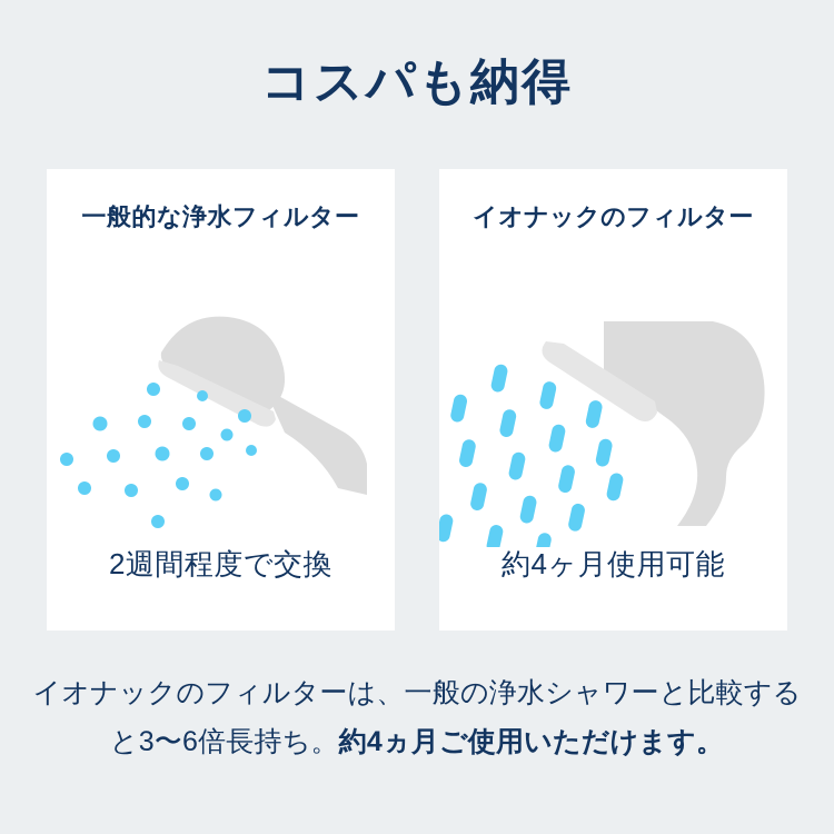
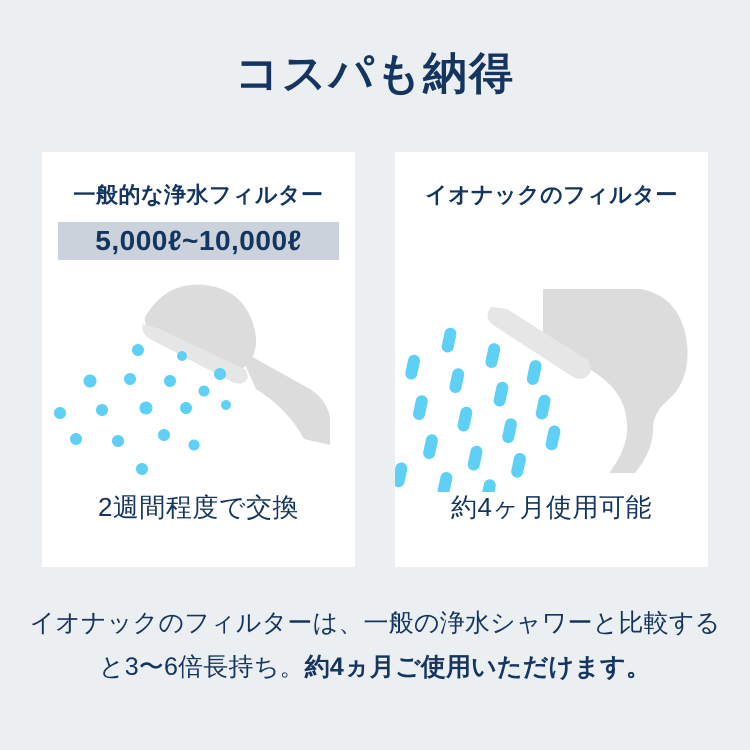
  コスパも納得
  一般的な浄水フィルター
+ 5,000ℓ~10,000ℓ
  2週間程度で交換
  イオナックのフィルター
  約4ヶ月使用可能
  イオナックのフィルターは、一般の浄水シャワーと比較する
  と3〜6倍長持ち。約4ヵ月ご使用いただけます。
